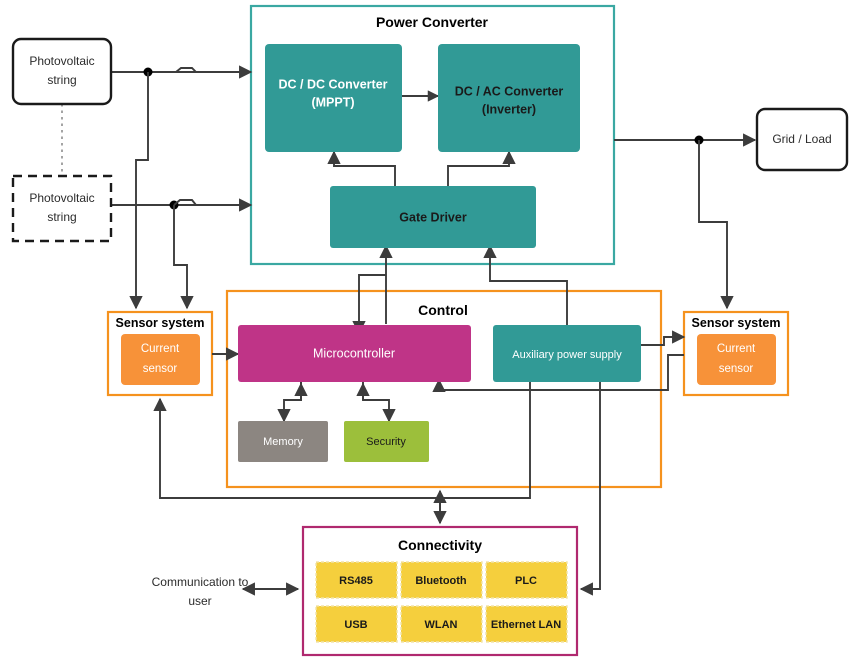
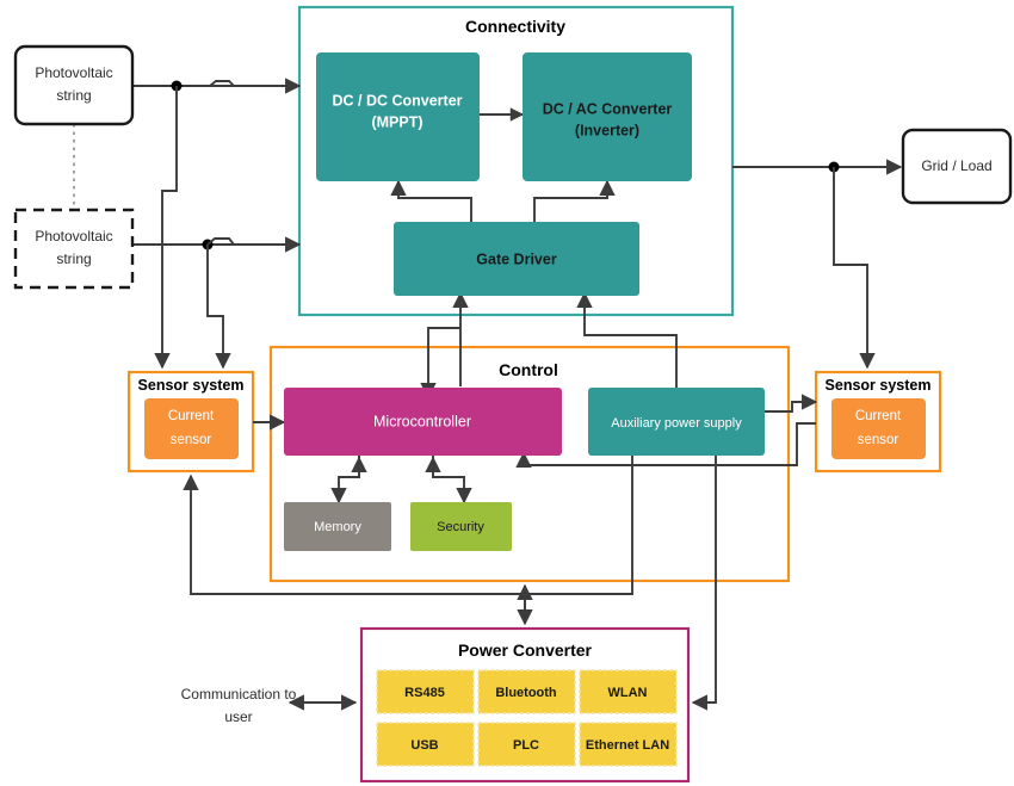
- Power Converter
+ Connectivity
  Control
- Connectivity
+ Power Converter
  Sensor system
  Sensor system
  Photovoltaic
  string
  Photovoltaic
  string
  DC / DC Converter
  (MPPT)
  DC / AC Converter
  (Inverter)
  Gate Driver
  Grid / Load
  Microcontroller
  Auxiliary power supply
  Memory
  Security
  Current
  sensor
  Current
  sensor
  RS485
  Bluetooth
- PLC
+ WLAN
  USB
- WLAN
+ PLC
  Ethernet LAN
  Communication to
  user
